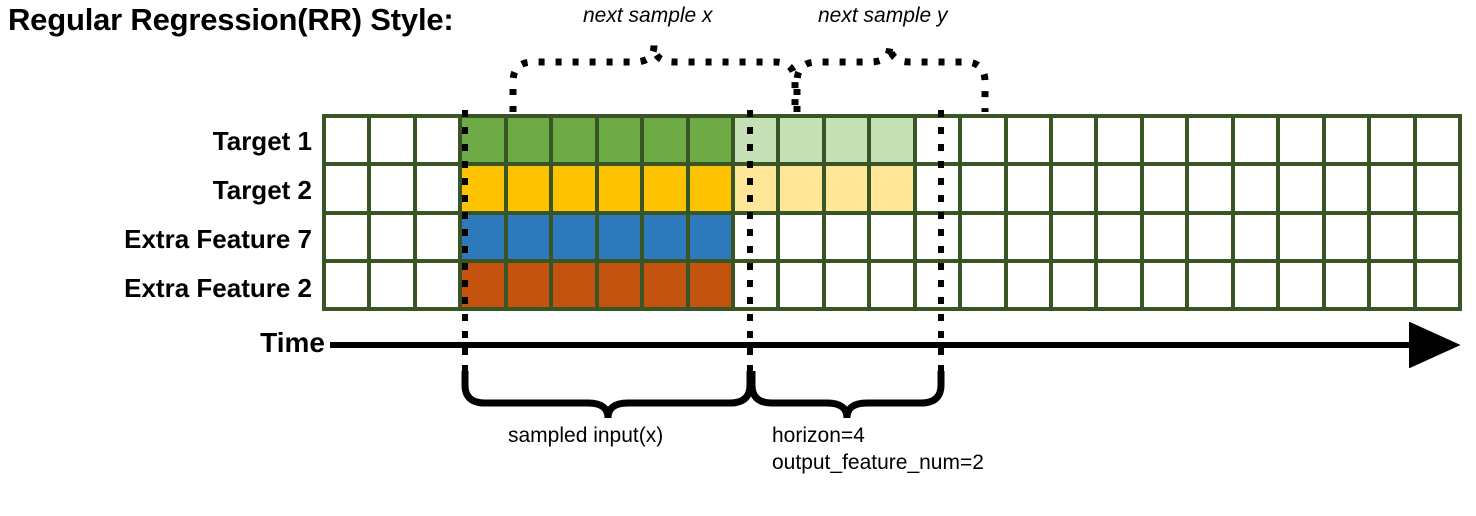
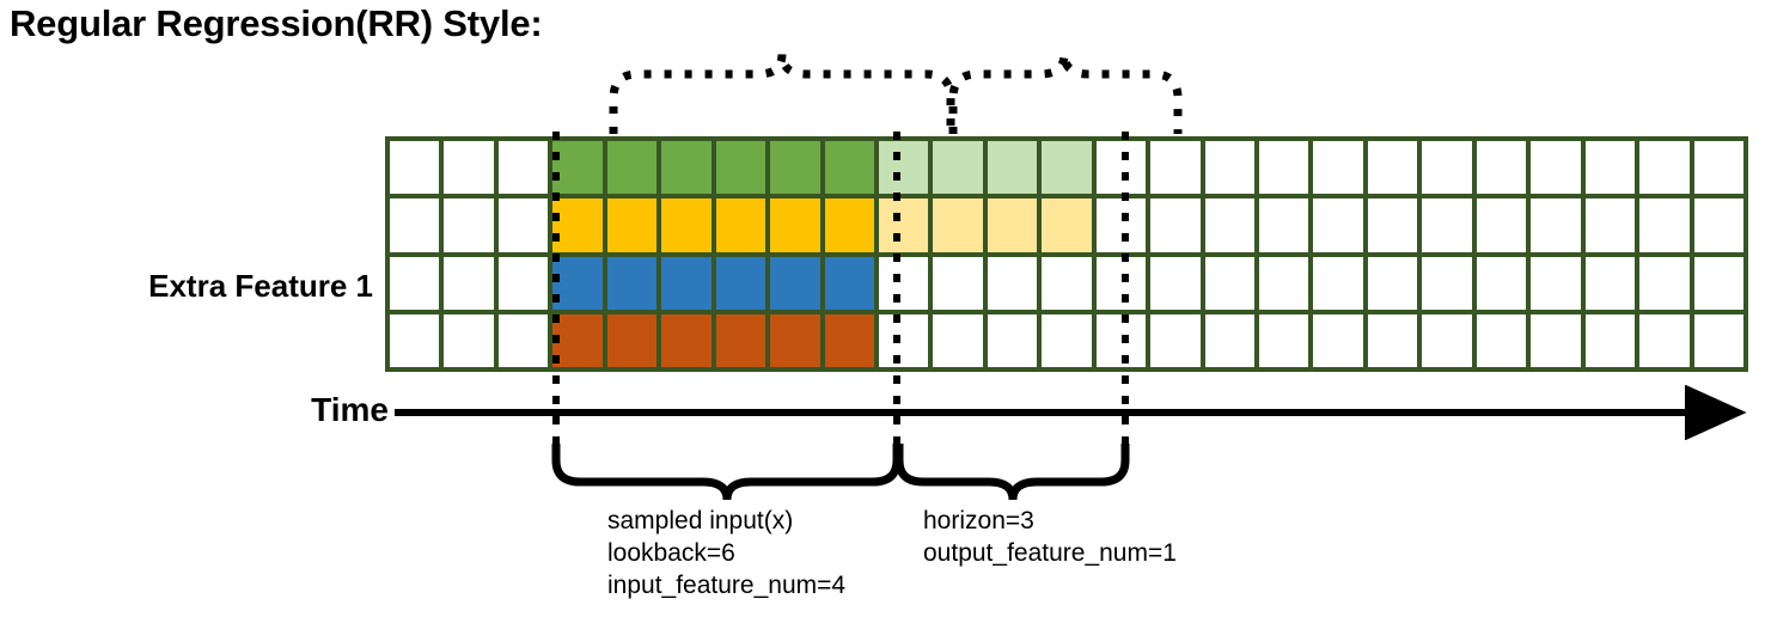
  Regular Regression(RR) Style:
- next sample x
- next sample y
- Target 1
- Target 2
- Extra Feature 7
+ Extra Feature 1
- Extra Feature 2
  Time
  sampled input(x)
+ lookback=6
+ input_feature_num=4
- horizon=4
+ horizon=3
- output_feature_num=2
+ output_feature_num=1
